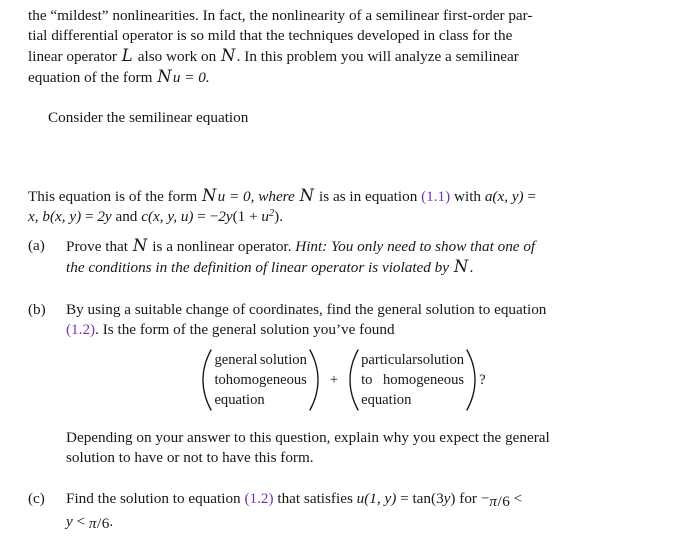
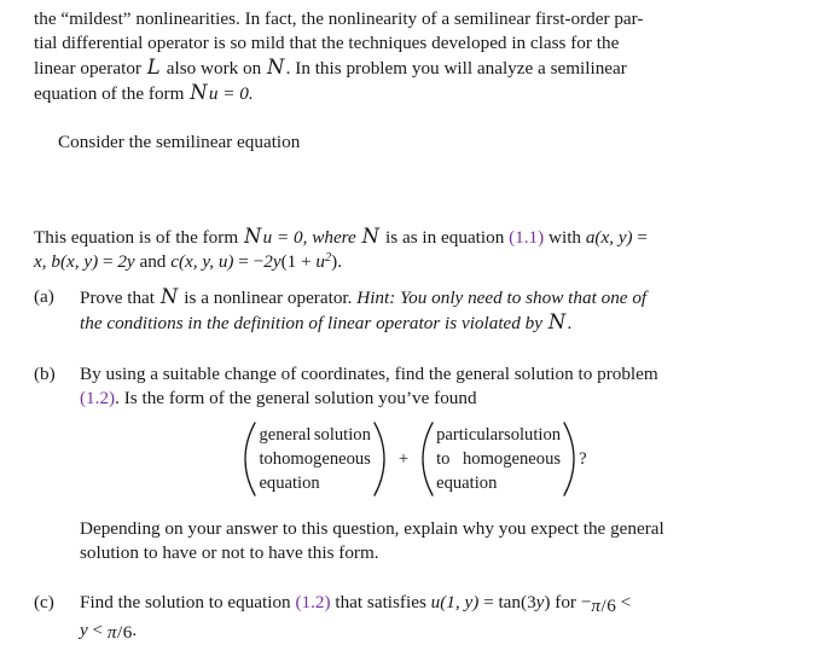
  the “mildest” nonlinearities. In fact, the nonlinearity of a semilinear first-order par-
  tial differential operator is so mild that the techniques developed in class for the
  linear operator L also work on N. In this problem you will analyze a semilinear
  equation of the form Nu = 0.
  Consider the semilinear equation
  This equation is of the form Nu = 0, where N is as in equation (1.1) with a(x, y) =
  x, b(x, y) = 2y and c(x, y, u) = −2y(1 + u2).
  (a)
  Prove that N is a nonlinear operator. Hint: You only need to show that one of
  the conditions in the definition of linear operator is violated by N.
  (b)
- By using a suitable change of coordinates, find the general solution to equation
+ By using a suitable change of coordinates, find the general solution to problem
  (1.2). Is the form of the general solution you’ve found
  general
  solution
  to
  homogeneous
  equation
  +
  particular
  solution
  to
  homogeneous
  equation
  ?
  Depending on your answer to this question, explain why you expect the general
  solution to have or not to have this form.
  (c)
  Find the solution to equation (1.2) that satisfies u(1, y) = tan(3y) for −π/6 <
  y < π/6.
